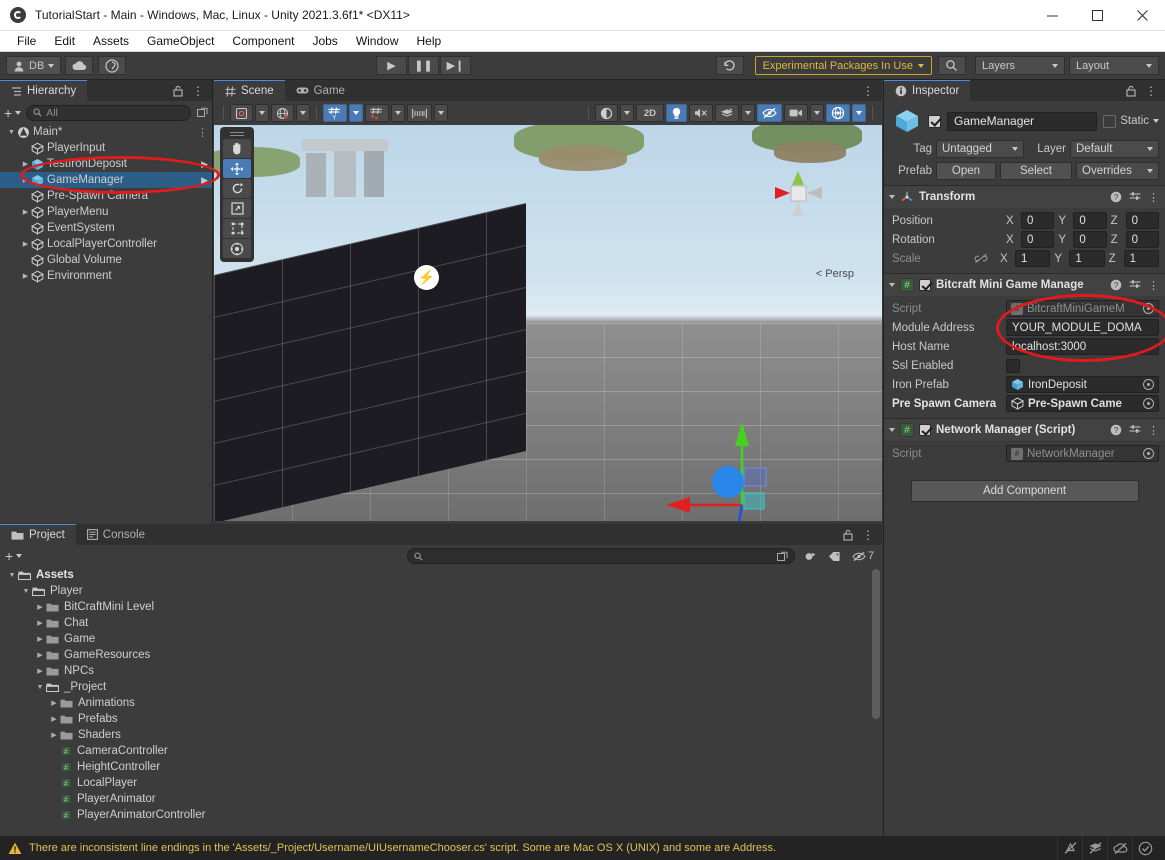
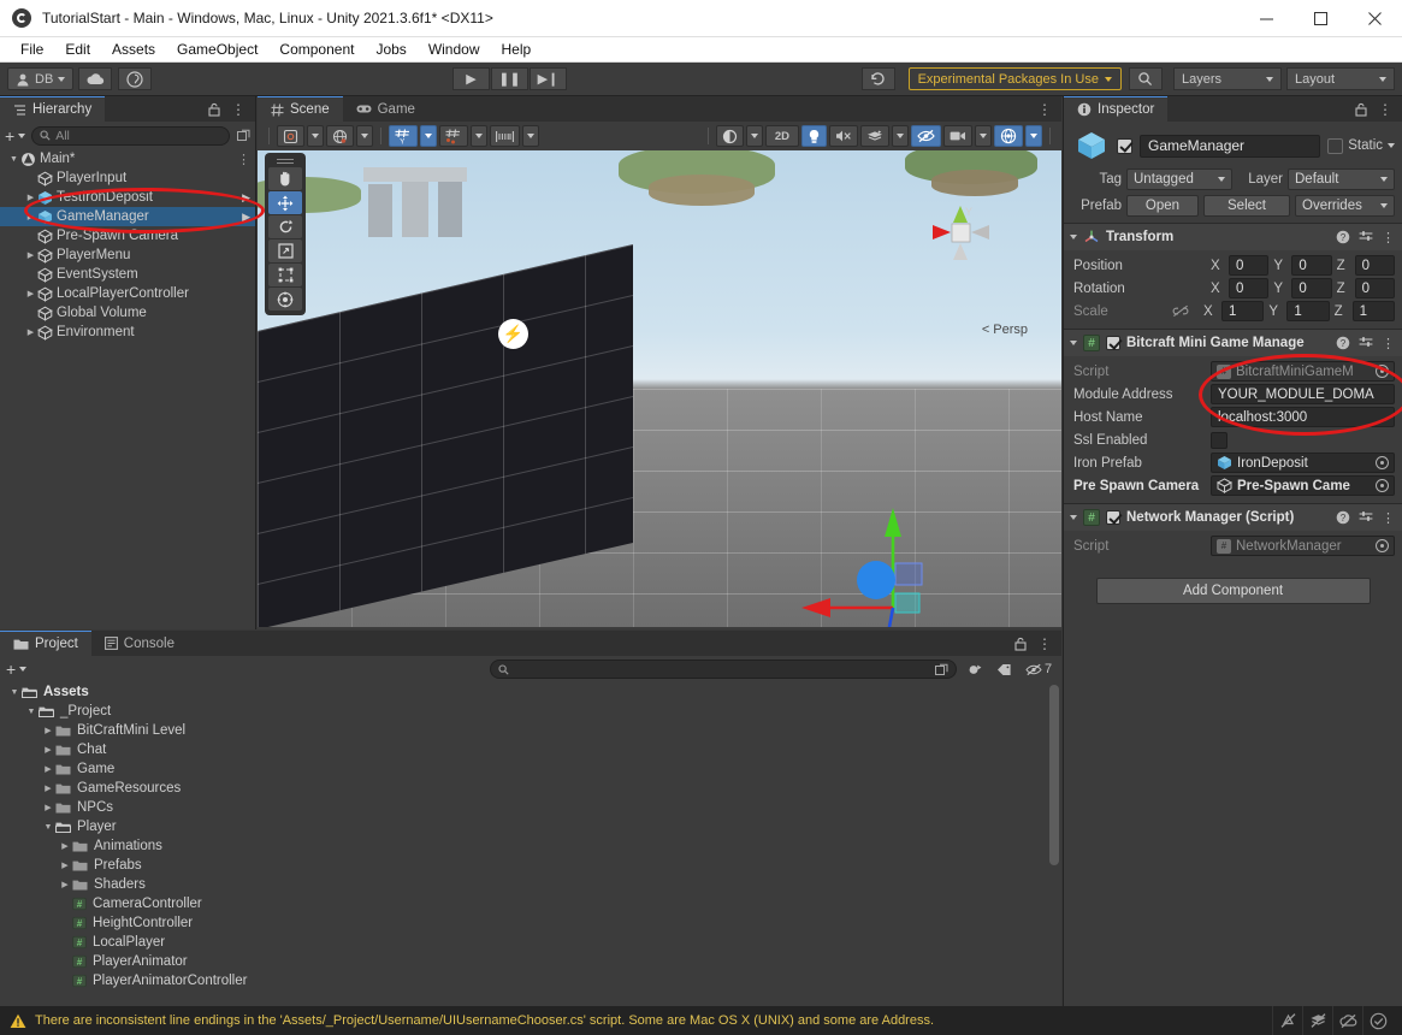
  TutorialStart - Main - Windows, Mac, Linux - Unity 2021.3.6f1* <DX11>
  File
  Edit
  Assets
  GameObject
  Component
  Jobs
  Window
  Help
  DB
  ▶
  ❚❚
  ▶❙
  Experimental Packages In Use
  Layers
  Layout
  Hierarchy
  ⋮
  +
  All
  Main*
  ⋮
  PlayerInput
  TestIronDeposit
  ▶
  GameManager
  ▶
  Pre-Spawn Camera
  PlayerMenu
  EventSystem
  LocalPlayerController
  Global Volume
  Environment
  Scene
  Game
  ⋮
  2D
  ⚡
  Y
  < Persp
  Inspector
  ⋮
  GameManager
  Static
  Tag
  Untagged
  Layer
  Default
  Prefab
  Open
  Select
  Overrides
  Transform
  ?
  ⋮
  Position
  X
  0
  Y
  0
  Z
  0
  Rotation
  X
  0
  Y
  0
  Z
  0
  Scale
  X
  1
  Y
  1
  Z
  1
  #
  Bitcraft Mini Game Manage
  ?
  ⋮
  Script
  #
  BitcraftMiniGameM
  Module Address
  YOUR_MODULE_DOMA
  Host Name
  localhost:3000
  Ssl Enabled
  Iron Prefab
  IronDeposit
  Pre Spawn Camera
  Pre-Spawn Came
  #
  Network Manager (Script)
  ?
  ⋮
  Script
  #
  NetworkManager
  Add Component
  Project
  Console
  ⋮
  +
  7
  Assets
- Player
+ _Project
  BitCraftMini Level
  Chat
  Game
  GameResources
  NPCs
- _Project
+ Player
  Animations
  Prefabs
  Shaders
  #
  CameraController
  #
  HeightController
  #
  LocalPlayer
  #
  PlayerAnimator
  #
  PlayerAnimatorController
  There are inconsistent line endings in the 'Assets/_Project/Username/UIUsernameChooser.cs' script. Some are Mac OS X (UNIX) and some are Address.
